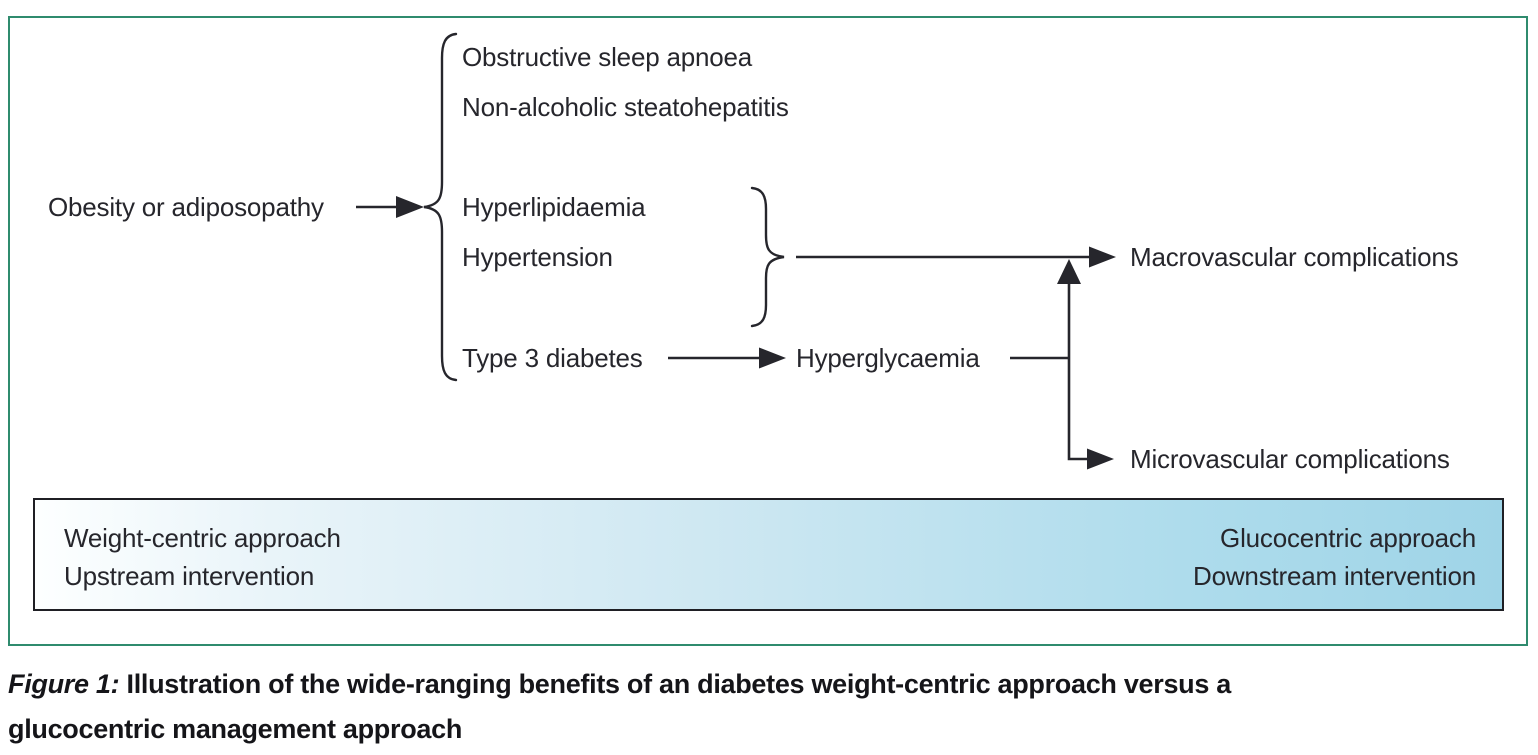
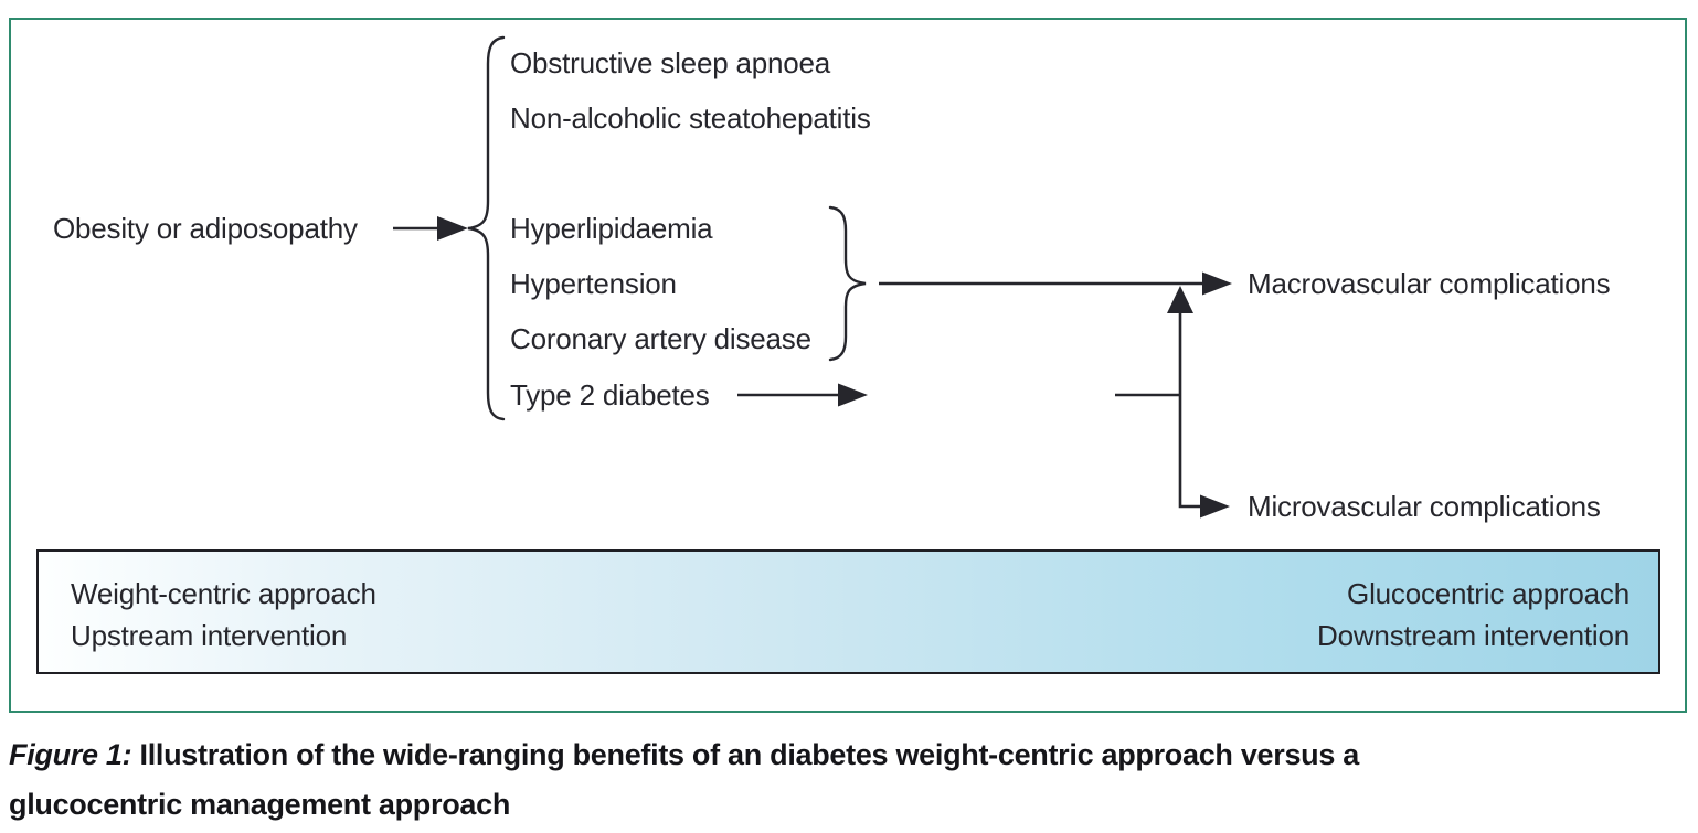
  Obesity or adiposopathy
  Obstructive sleep apnoea
  Non-alcoholic steatohepatitis
  Hyperlipidaemia
  Hypertension
+ Coronary artery disease
- Type 3 diabetes
+ Type 2 diabetes
- Hyperglycaemia
  Macrovascular complications
  Microvascular complications
  Weight-centric approach
  Upstream intervention
  Glucocentric approach
  Downstream intervention
  Figure 1: Illustration of the wide-ranging benefits of an diabetes weight-centric approach versus a
  glucocentric management approach
